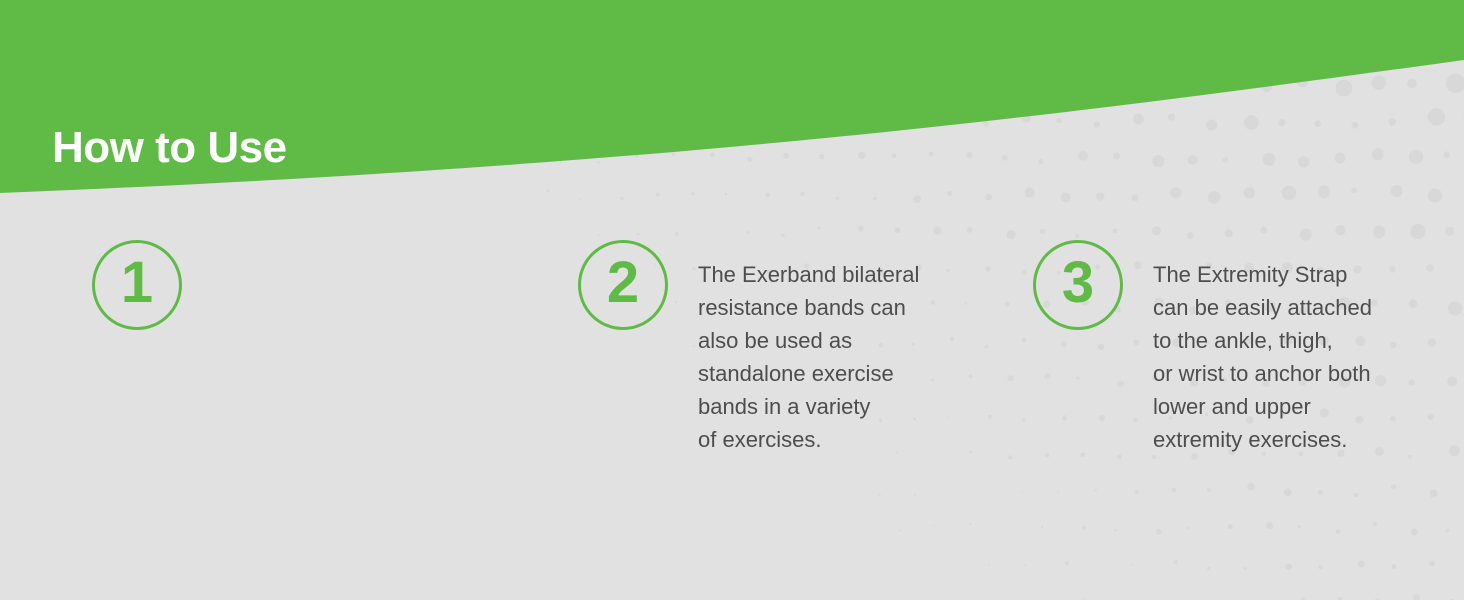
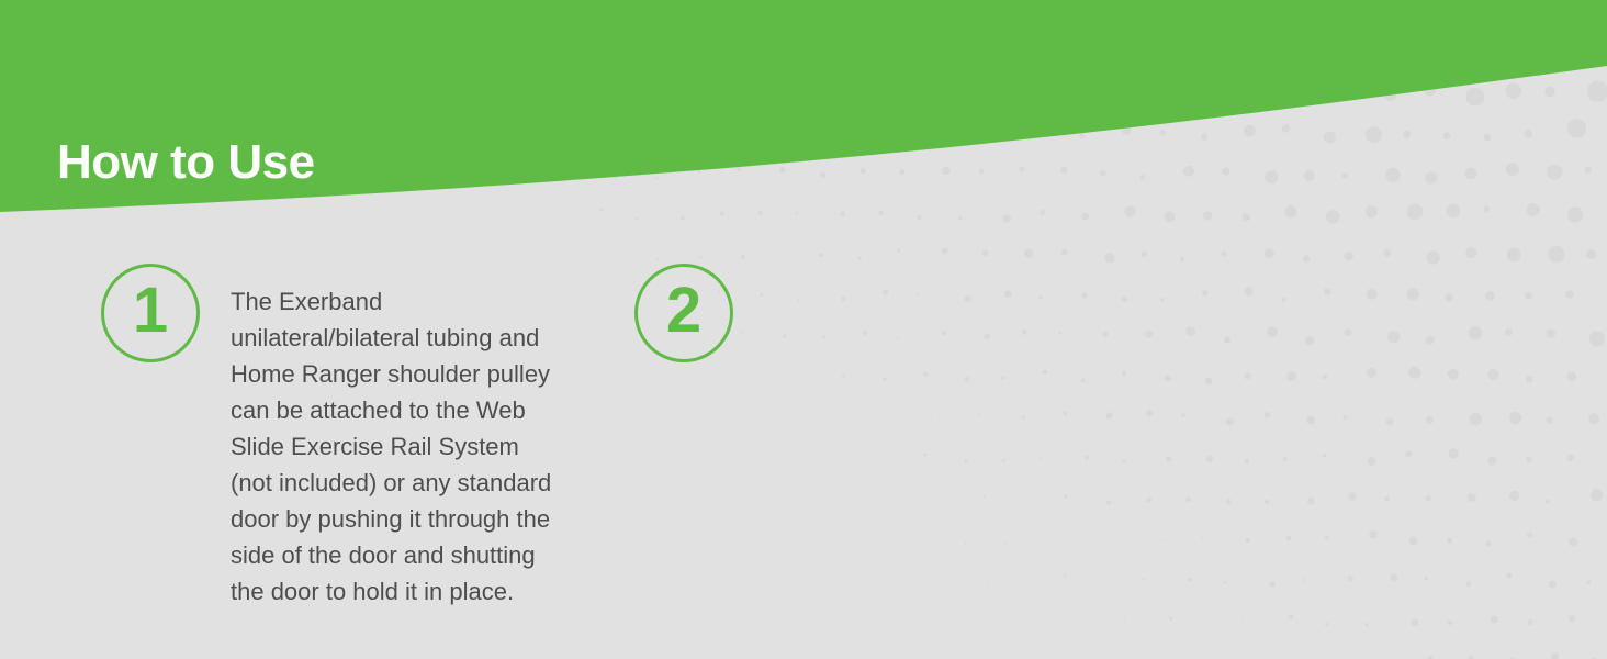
  How to Use
  1
+ The Exerband
+ unilateral/bilateral tubing and
+ Home Ranger shoulder pulley
+ can be attached to the Web
+ Slide Exercise Rail System
+ (not included) or any standard
+ door by pushing it through the
+ side of the door and shutting
+ the door to hold it in place.
  2
- The Exerband bilateral
- resistance bands can
- also be used as
- standalone exercise
- bands in a variety
- of exercises.
- 3
- The Extremity Strap
- can be easily attached
- to the ankle, thigh,
- or wrist to anchor both
- lower and upper
- extremity exercises.
